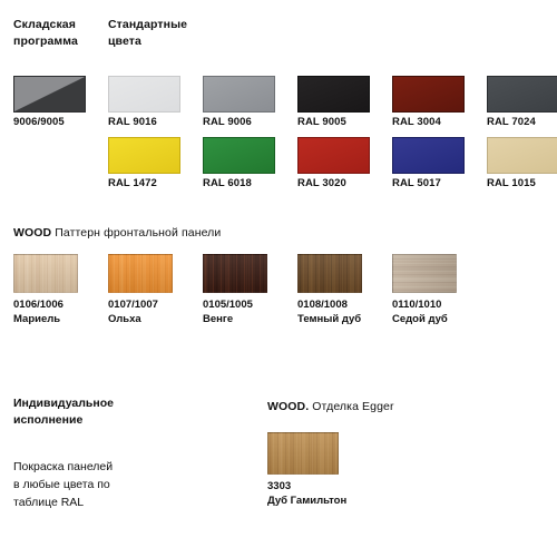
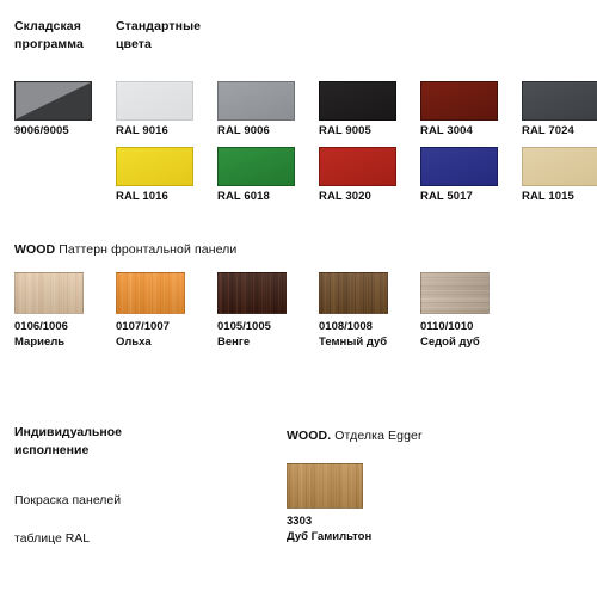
  Складская
  программа
  Стандартные
  цвета
  9006/9005
  RAL 9016
  RAL 9006
  RAL 9005
  RAL 3004
  RAL 7024
- RAL 1472
+ RAL 1016
  RAL 6018
  RAL 3020
  RAL 5017
  RAL 1015
  WOOD Паттерн фронтальной панели
  0106/1006
  Мариель
  0107/1007
  Ольха
  0105/1005
  Венге
  0108/1008
  Темный дуб
  0110/1010
  Седой дуб
  Индивидуальное
  исполнение
  Покраска панелей
- в любые цвета по
  таблице RAL
  WOOD. Отделка Egger
  3303
  Дуб Гамильтон
